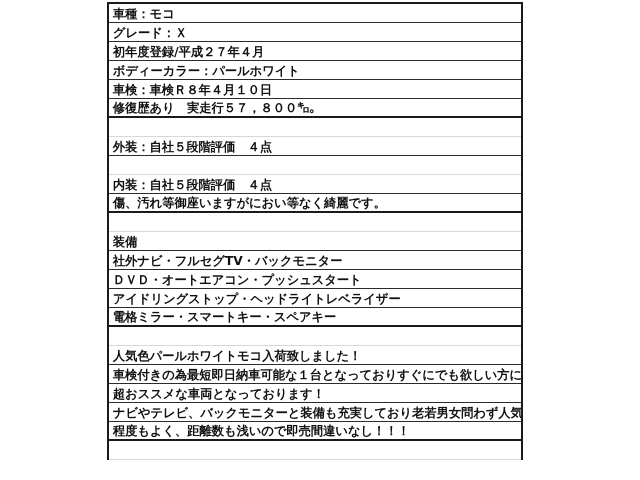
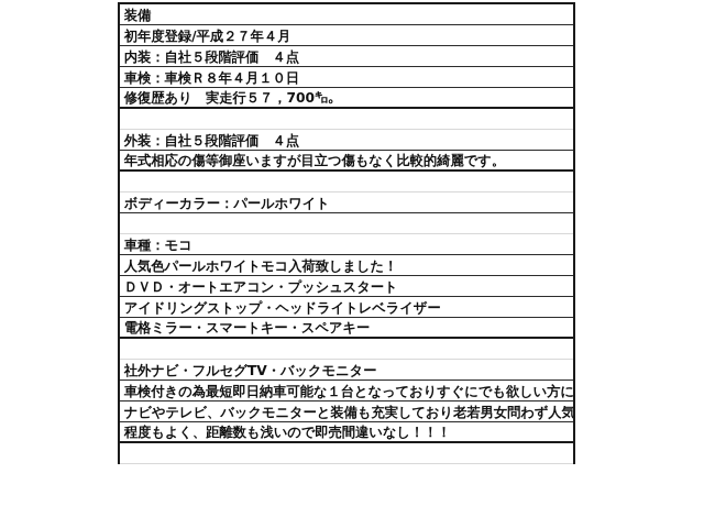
- 車種：モコ
+ 装備
- グレード：Ｘ
  初年度登録/平成２７年４月
- ボディーカラー：パールホワイト
+ 内装：自社５段階評価 ４点
  車検：車検Ｒ８年４月１０日
- 修復歴あり 実走行５７，８００㌔。
+ 修復歴あり 実走行５７，700㌔。
  外装：自社５段階評価 ４点
+ 年式相応の傷等御座いますが目立つ傷もなく比較的綺麗です。
- 内装：自社５段階評価 ４点
+ ボディーカラー：パールホワイト
- 傷、汚れ等御座いますがにおい等なく綺麗です。
- 装備
+ 車種：モコ
- 社外ナビ・フルセグTV・バックモニター
+ 人気色パールホワイトモコ入荷致しました！
  ＤＶＤ・オートエアコン・プッシュスタート
  アイドリングストップ・ヘッドライトレベライザー
  電格ミラー・スマートキー・スペアキー
- 人気色パールホワイトモコ入荷致しました！
+ 社外ナビ・フルセグTV・バックモニター
  車検付きの為最短即日納車可能な１台となっておりすぐにでも欲しい方に
- 超おススメな車両となっております！
  ナビやテレビ、バックモニターと装備も充実しており老若男女問わず人気
  程度もよく、距離数も浅いので即売間違いなし！！！
